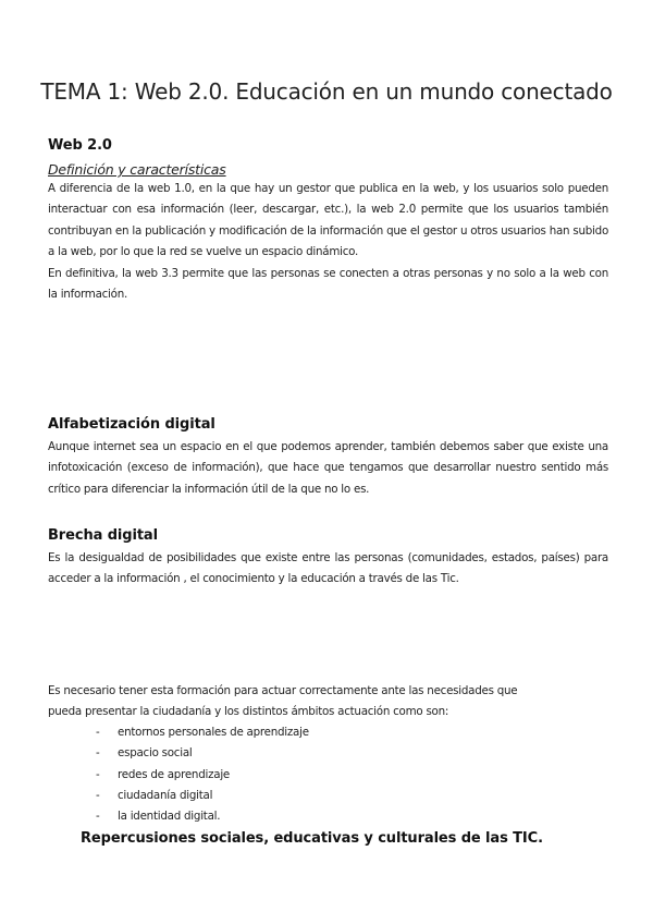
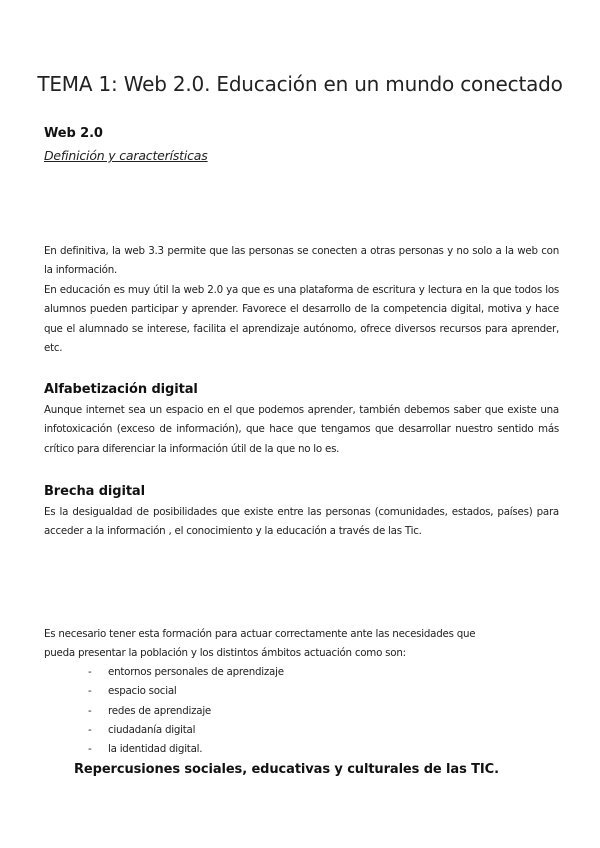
  TEMA 1: Web 2.0. Educación en un mundo conectado
  Web 2.0
  Definición y características
- A diferencia de la web 1.0, en la que hay un gestor que publica en la web, y los usuarios solo pueden interactuar con esa información (leer, descargar, etc.), la web 2.0 permite que los usuarios también contribuyan en la publicación y modificación de la información que el gestor u otros usuarios han subido a la web, por lo que la red se vuelve un espacio dinámico.
  En definitiva, la web 3.3 permite que las personas se conecten a otras personas y no solo a la web con la información.
+ En educación es muy útil la web 2.0 ya que es una plataforma de escritura y lectura en la que todos los alumnos pueden participar y aprender. Favorece el desarrollo de la competencia digital, motiva y hace que el alumnado se interese, facilita el aprendizaje autónomo, ofrece diversos recursos para aprender, etc.
  Alfabetización digital
  Aunque internet sea un espacio en el que podemos aprender, también debemos saber que existe una infotoxicación (exceso de información), que hace que tengamos que desarrollar nuestro sentido más crítico para diferenciar la información útil de la que no lo es.
  Brecha digital
  Es la desigualdad de posibilidades que existe entre las personas (comunidades, estados, países) para acceder a la información , el conocimiento y la educación a través de las Tic.
  Es necesario tener esta formación para actuar correctamente ante las necesidades que
- pueda presentar la ciudadanía y los distintos ámbitos actuación como son:
+ pueda presentar la población y los distintos ámbitos actuación como son:
  -
  entornos personales de aprendizaje
  -
  espacio social
  -
  redes de aprendizaje
  -
  ciudadanía digital
  -
  la identidad digital.
  Repercusiones sociales, educativas y culturales de las TIC.
